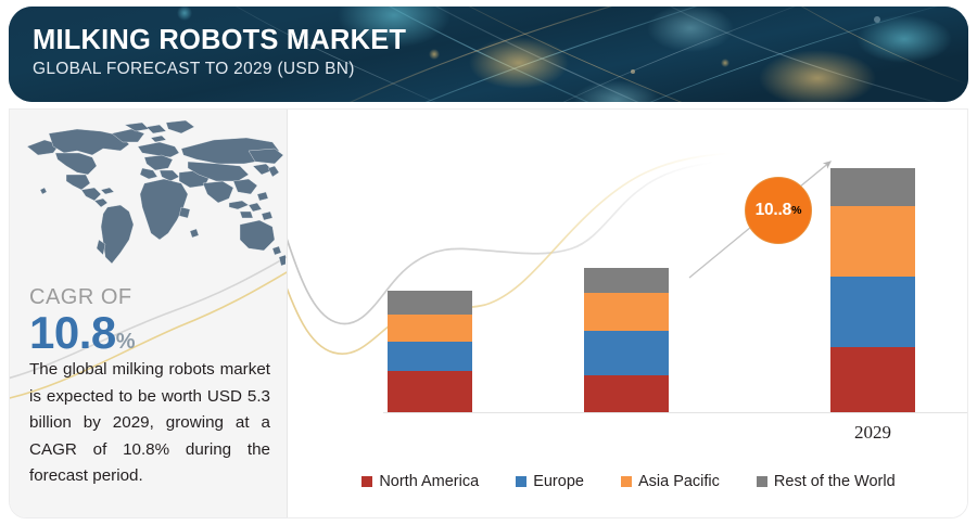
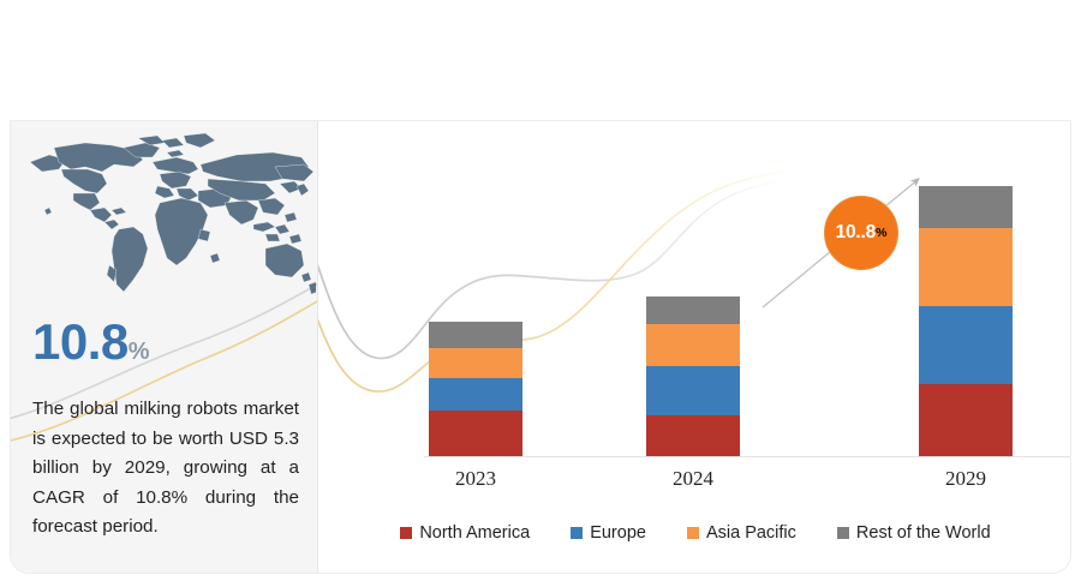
- MILKING ROBOTS MARKET
- GLOBAL FORECAST TO 2029 (USD BN)
- CAGR OF
  10.8%
  The global milking robots market is expected to be worth USD 5.3 billion by 2029, growing at a CAGR of 10.8% during the forecast period.
+ 2023
+ 2024
  2029
  10..8
  %
  North America
  Europe
  Asia Pacific
  Rest of the World
